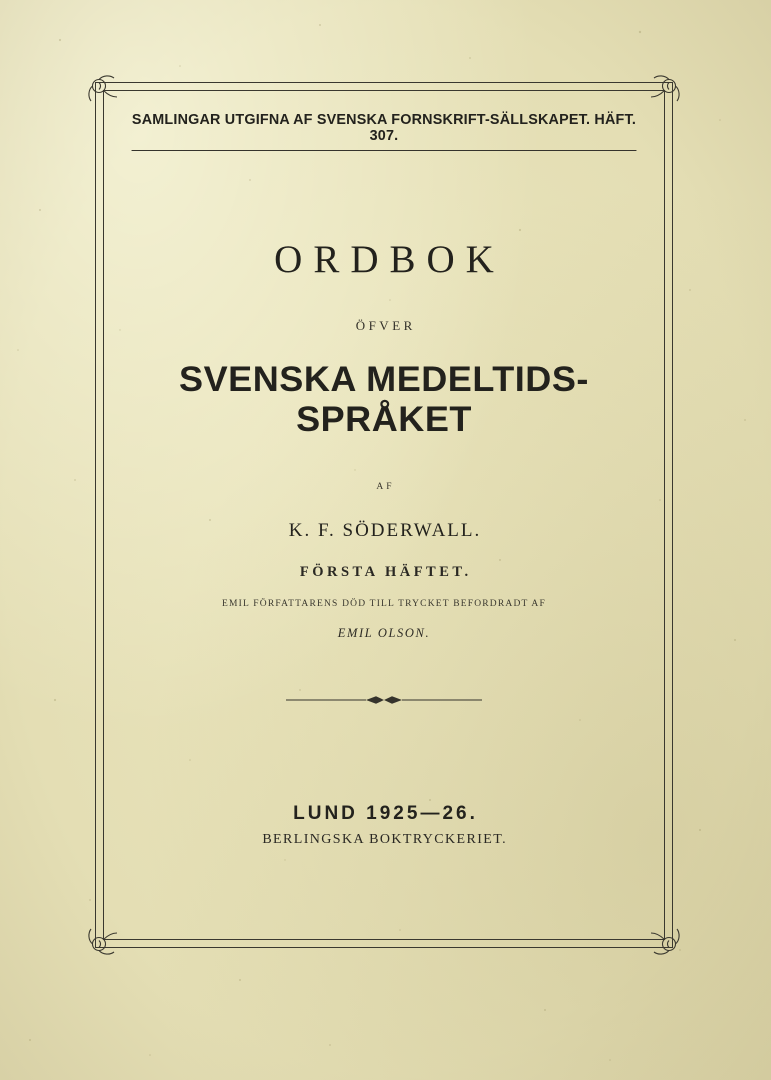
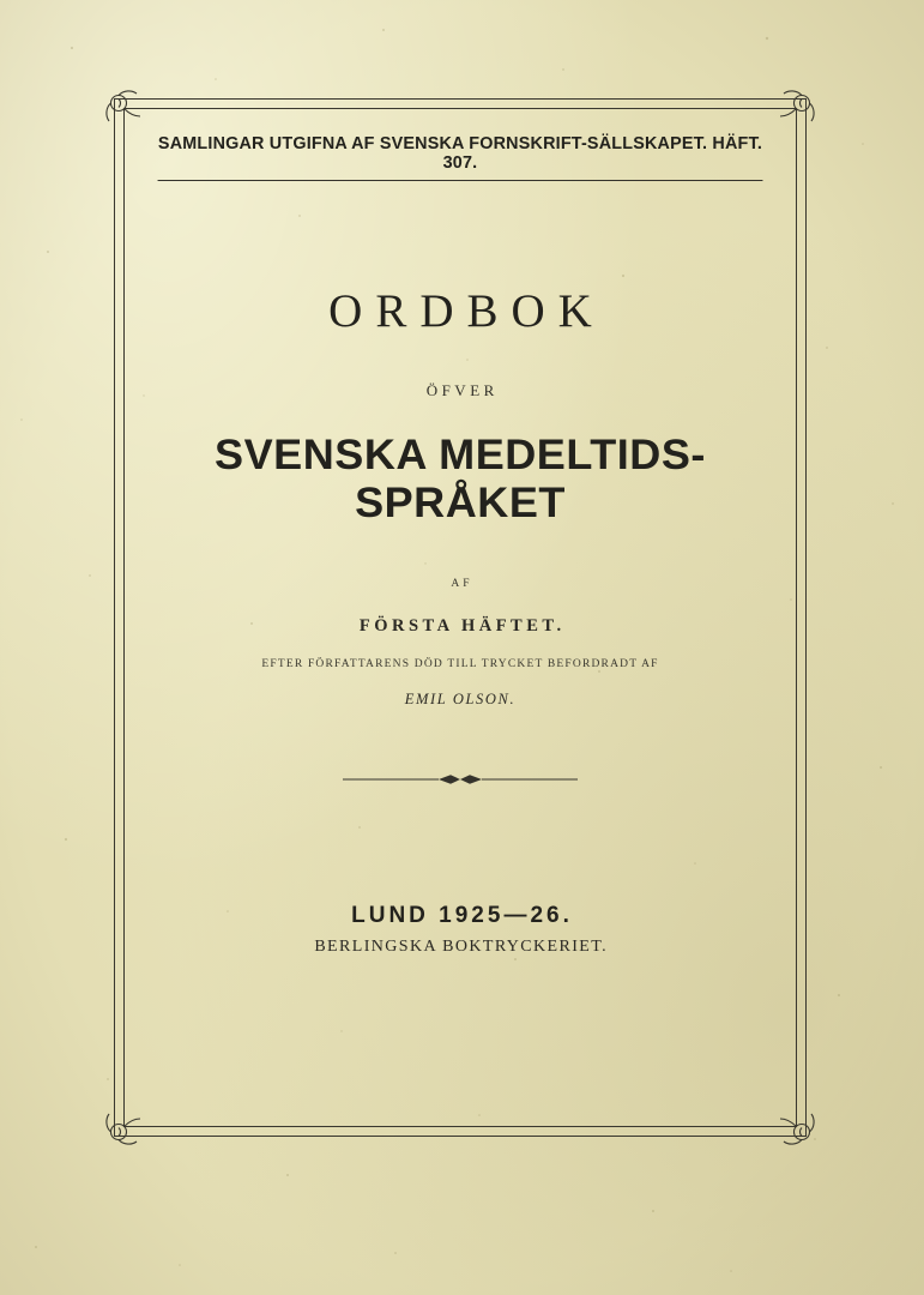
  SAMLINGAR UTGIFNA AF SVENSKA FORNSKRIFT-SÄLLSKAPET. HÄFT. 307.
  ORDBOK
  ÖFVER
  SVENSKA MEDELTIDS-SPRÅKET
  AF
- K. F. SÖDERWALL.
  FÖRSTA HÄFTET.
- EMIL FÖRFATTARENS DÖD TILL TRYCKET BEFORDRADT AF
+ EFTER FÖRFATTARENS DÖD TILL TRYCKET BEFORDRADT AF
  EMIL OLSON.
  LUND 1925—26.
  BERLINGSKA BOKTRYCKERIET.
